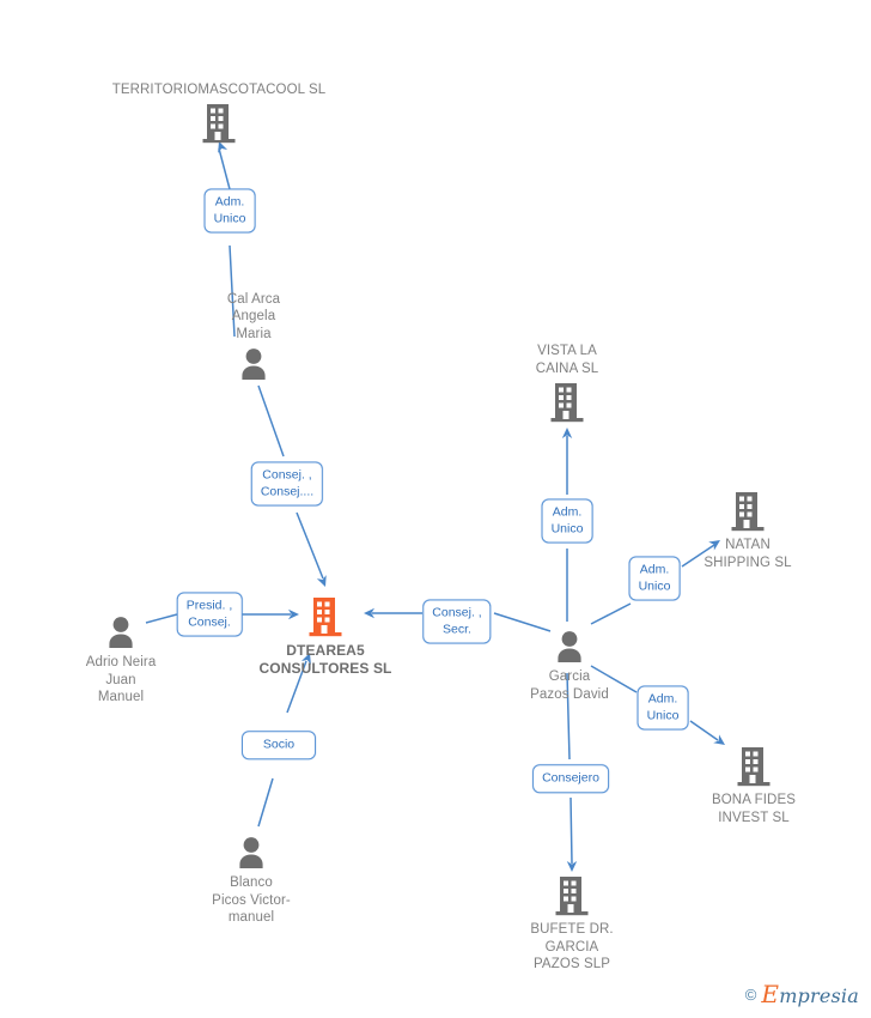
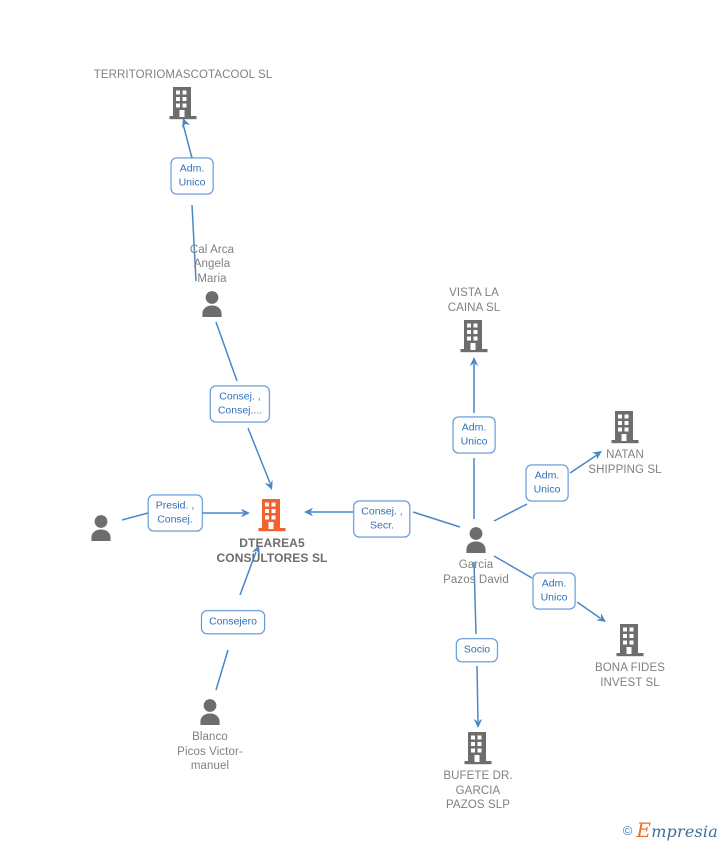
  TERRITORIOMASCOTACOOL SL
  Cal Arca
  Angela
  Maria
  DTEAREA5
  CONSULTORES SL
- Adrio Neira
- Juan
- Manuel
  Blanco
  Picos Victor-
  manuel
  Garcia
  Pazos David
  VISTA LA
  CAINA SL
  NATAN
  SHIPPING SL
  BONA FIDES
  INVEST SL
  BUFETE DR.
  GARCIA
  PAZOS SLP
  Adm.
  Unico
  Consej. ,
  Consej....
  Presid. ,
  Consej.
- Socio
+ Consejero
  Consej. ,
  Secr.
  Adm.
  Unico
  Adm.
  Unico
  Adm.
  Unico
- Consejero
+ Socio
  ©
  Empresia
